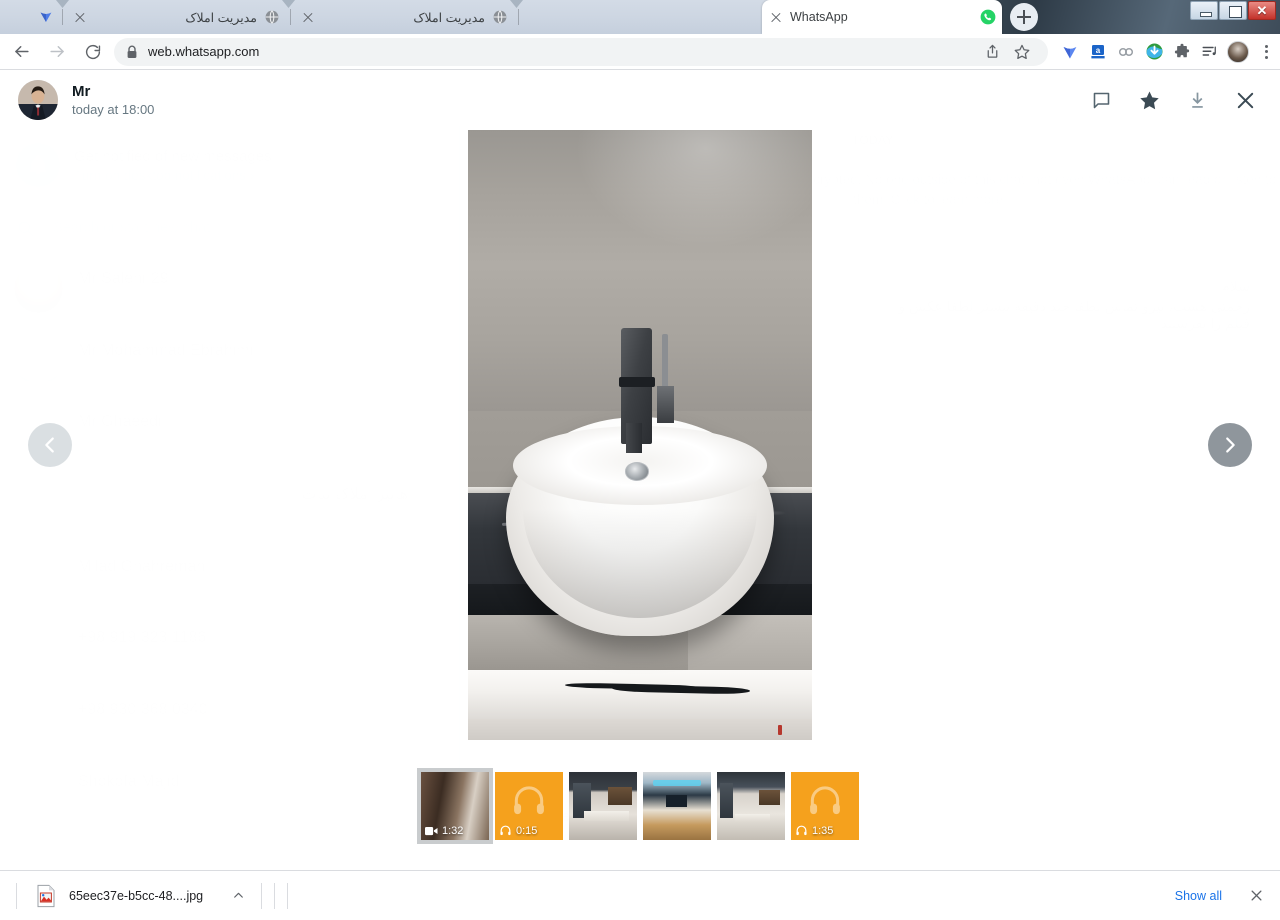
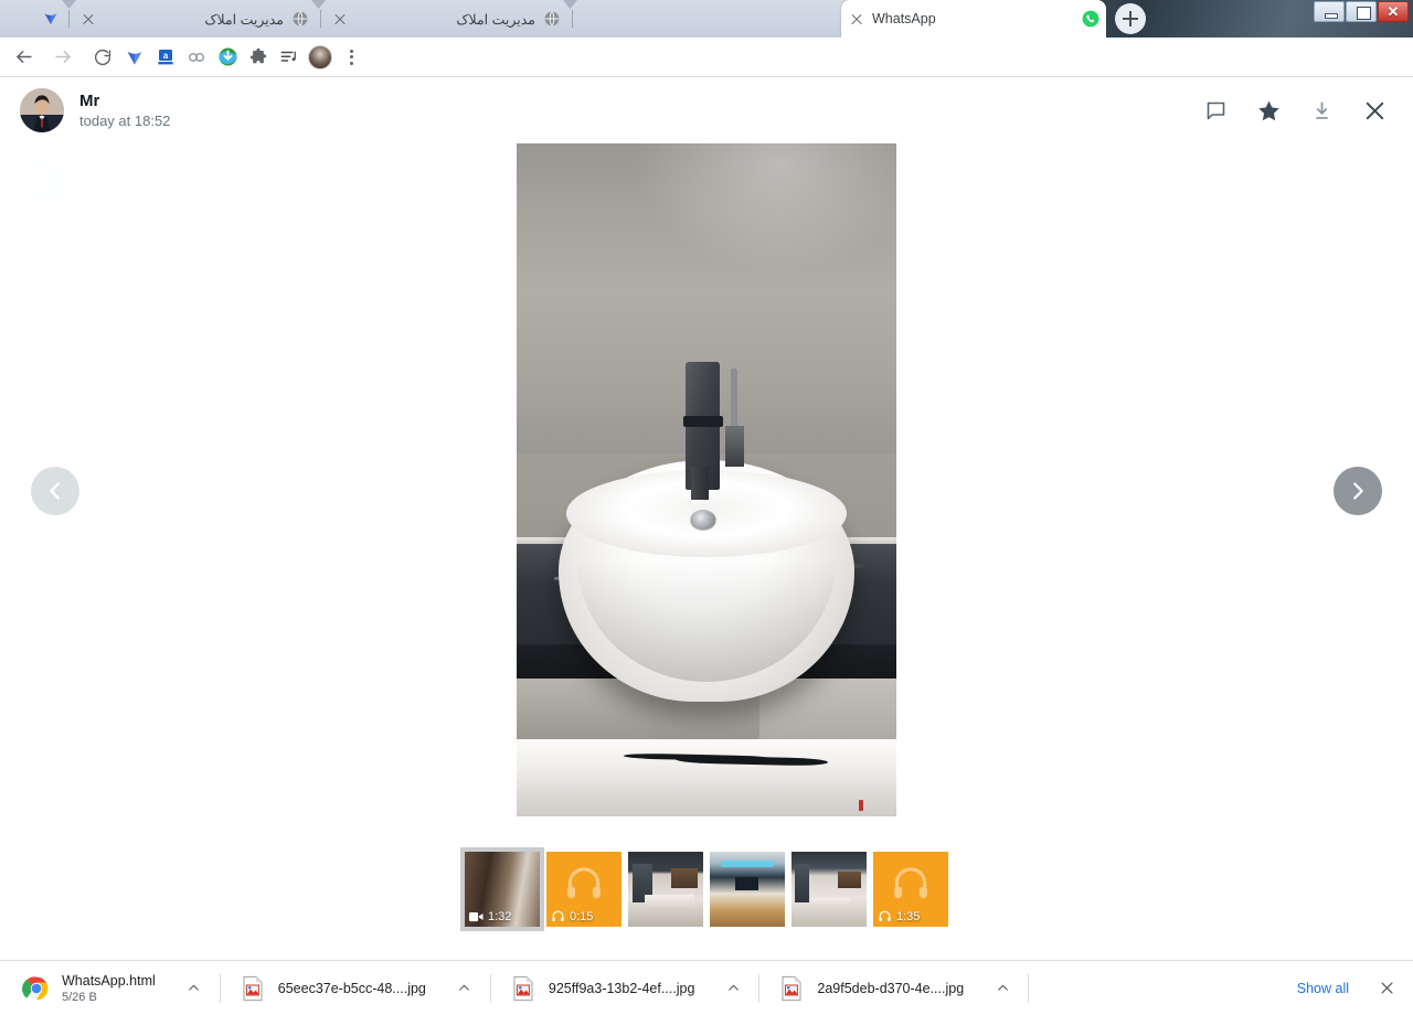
  مدیریت املاک
  مدیریت املاک
  WhatsApp
  ✕
- web.whatsapp.com
  a
  Mr
- today at 18:00
+ today at 18:52
  1:32
  0:15
  1:35
+ WhatsApp.html
+ 5/26 B
  65eec37e-b5cc-48....jpg
+ 925ff9a3-13b2-4ef....jpg
+ 2a9f5deb-d370-4e....jpg
  Show all
